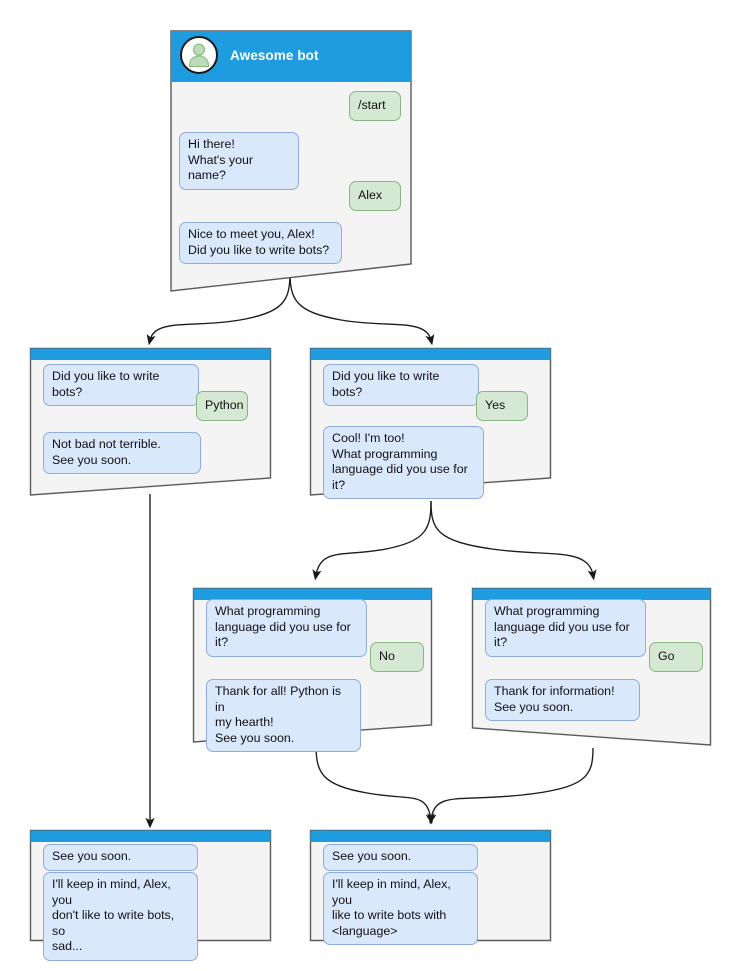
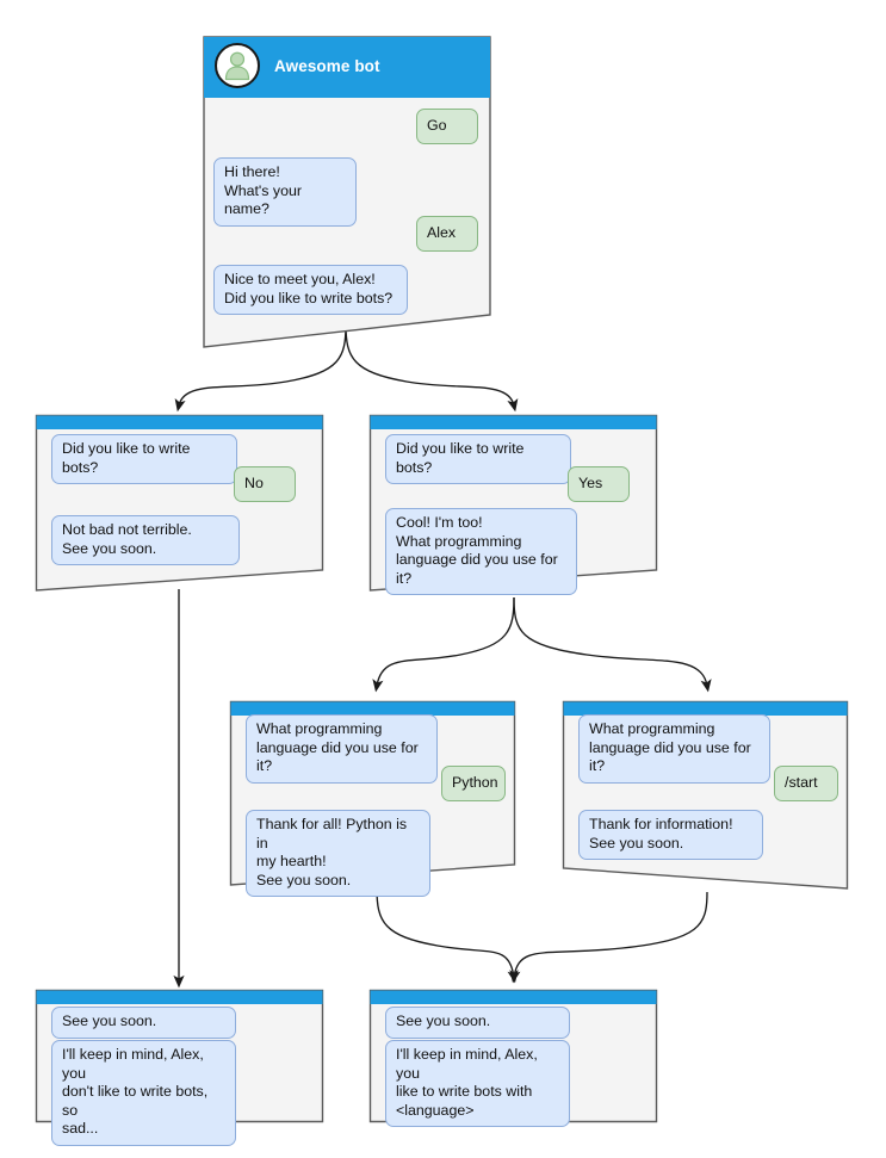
  Awesome bot
- /start
+ Go
  Hi there!
  What's your name?
  Alex
  Nice to meet you, Alex!
  Did you like to write bots?
  Did you like to write bots?
- Python
+ No
  Not bad not terrible.
  See you soon.
  Did you like to write bots?
  Yes
  Cool! I'm too!
  What programming
  language did you use for it?
  What programming
  language did you use for it?
- No
+ Python
  Thank for all! Python is in
  my hearth!
  See you soon.
  What programming
  language did you use for it?
- Go
+ /start
  Thank for information!
  See you soon.
  See you soon.
  I'll keep in mind, Alex, you
  don't like to write bots, so
  sad...
  See you soon.
  I'll keep in mind, Alex, you
  like to write bots with
  <language>
